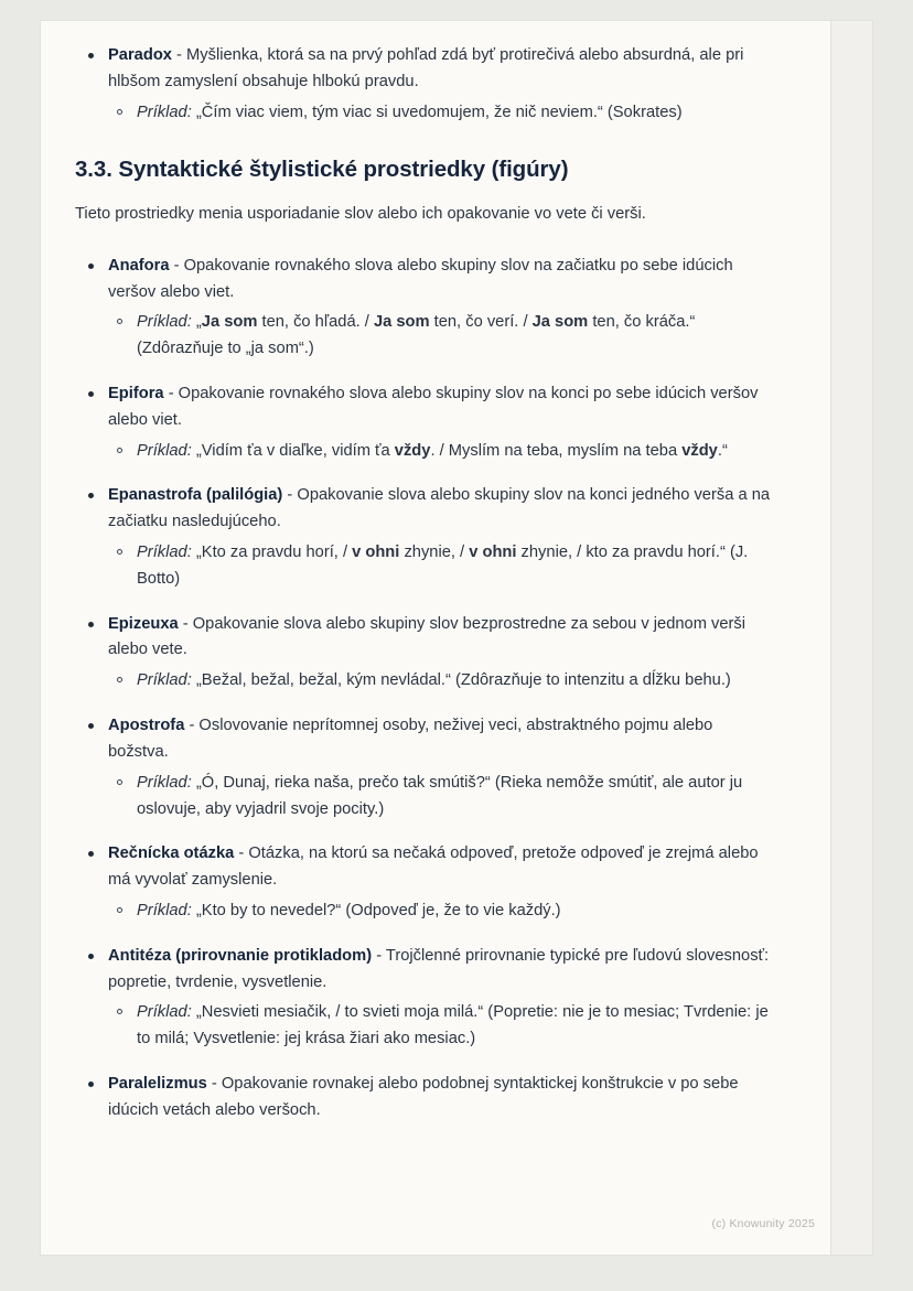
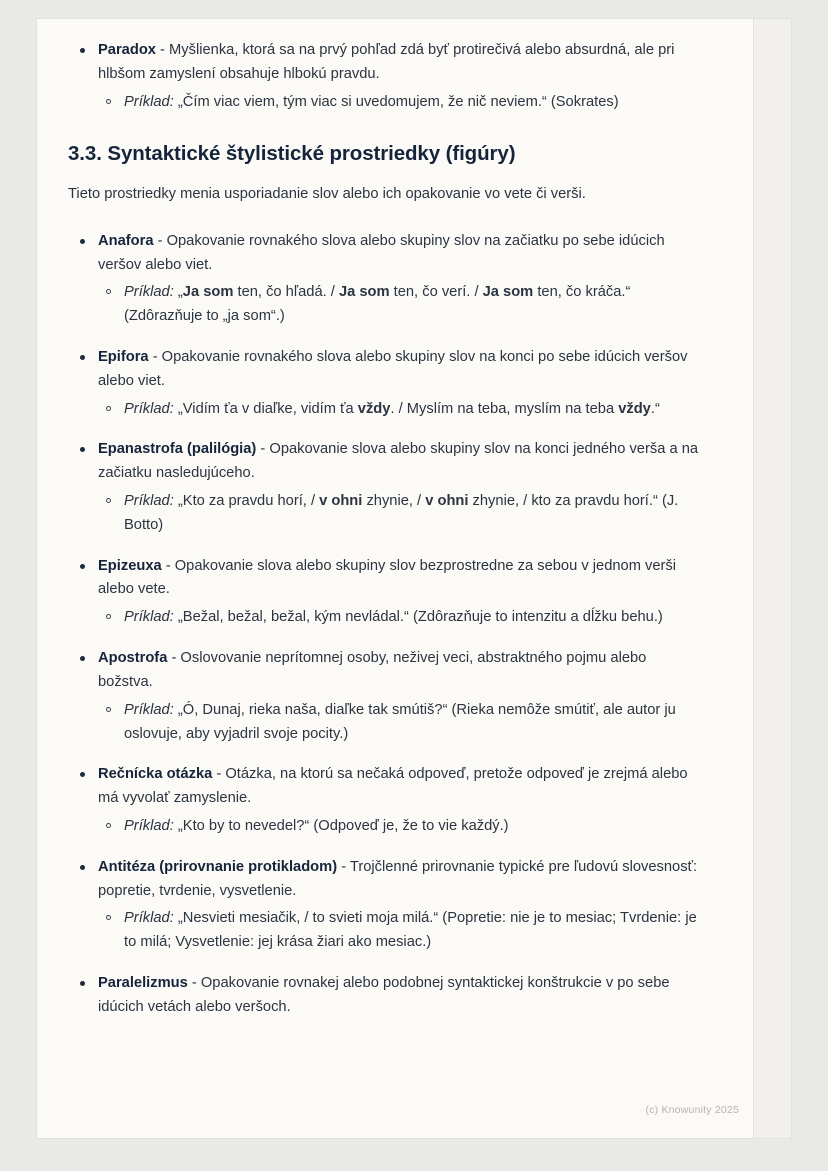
  Paradox - Myšlienka, ktorá sa na prvý pohľad zdá byť protirečivá alebo absurdná, ale pri hlbšom zamyslení obsahuje hlbokú pravdu.
  Príklad: „Čím viac viem, tým viac si uvedomujem, že nič neviem.“ (Sokrates)
  3.3. Syntaktické štylistické prostriedky (figúry)
  Tieto prostriedky menia usporiadanie slov alebo ich opakovanie vo vete či verši.
  Anafora - Opakovanie rovnakého slova alebo skupiny slov na začiatku po sebe idúcich veršov alebo viet.
  Príklad: „Ja som ten, čo hľadá. / Ja som ten, čo verí. / Ja som ten, čo kráča.“ (Zdôrazňuje to „ja som“.)
  Epifora - Opakovanie rovnakého slova alebo skupiny slov na konci po sebe idúcich veršov alebo viet.
  Príklad: „Vidím ťa v diaľke, vidím ťa vždy. / Myslím na teba, myslím na teba vždy.“
  Epanastrofa (palilógia) - Opakovanie slova alebo skupiny slov na konci jedného verša a na začiatku nasledujúceho.
  Príklad: „Kto za pravdu horí, / v ohni zhynie, / v ohni zhynie, / kto za pravdu horí.“ (J. Botto)
  Epizeuxa - Opakovanie slova alebo skupiny slov bezprostredne za sebou v jednom verši alebo vete.
  Príklad: „Bežal, bežal, bežal, kým nevládal.“ (Zdôrazňuje to intenzitu a dĺžku behu.)
  Apostrofa - Oslovovanie neprítomnej osoby, neživej veci, abstraktného pojmu alebo božstva.
- Príklad: „Ó, Dunaj, rieka naša, prečo tak smútiš?“ (Rieka nemôže smútiť, ale autor ju oslovuje, aby vyjadril svoje pocity.)
+ Príklad: „Ó, Dunaj, rieka naša, diaľke tak smútiš?“ (Rieka nemôže smútiť, ale autor ju oslovuje, aby vyjadril svoje pocity.)
  Rečnícka otázka - Otázka, na ktorú sa nečaká odpoveď, pretože odpoveď je zrejmá alebo má vyvolať zamyslenie.
  Príklad: „Kto by to nevedel?“ (Odpoveď je, že to vie každý.)
  Antitéza (prirovnanie protikladom) - Trojčlenné prirovnanie typické pre ľudovú slovesnosť: popretie, tvrdenie, vysvetlenie.
  Príklad: „Nesvieti mesiačik, / to svieti moja milá.“ (Popretie: nie je to mesiac; Tvrdenie: je to milá; Vysvetlenie: jej krása žiari ako mesiac.)
  Paralelizmus - Opakovanie rovnakej alebo podobnej syntaktickej konštrukcie v po sebe idúcich vetách alebo veršoch.
  (c) Knowunity 2025
